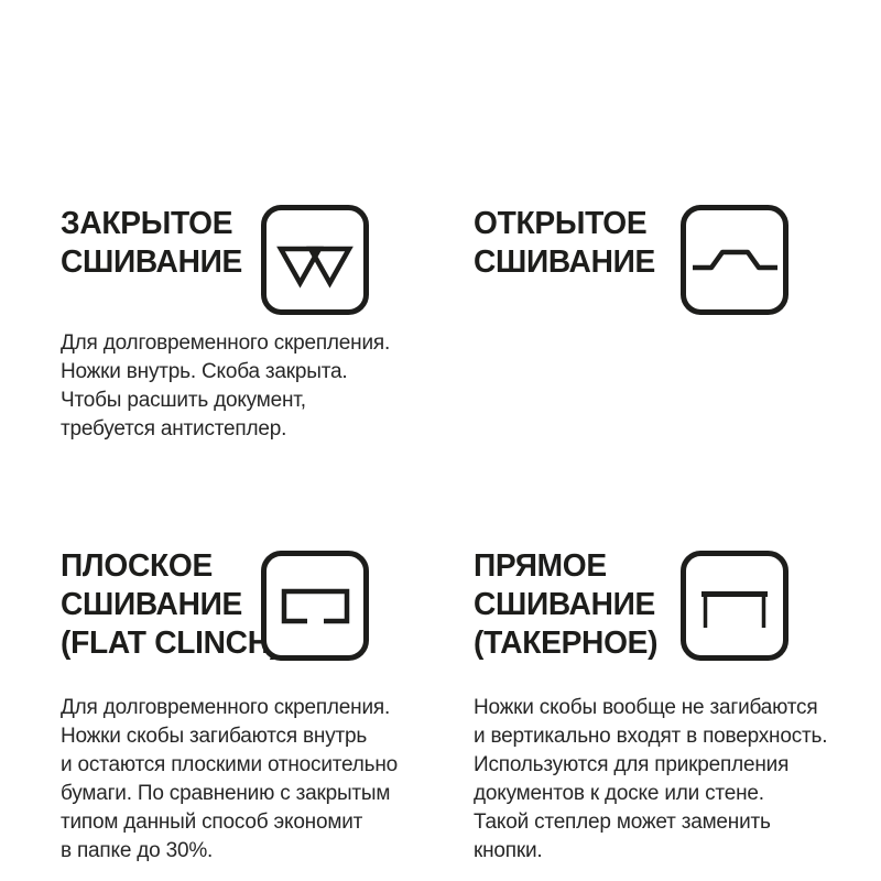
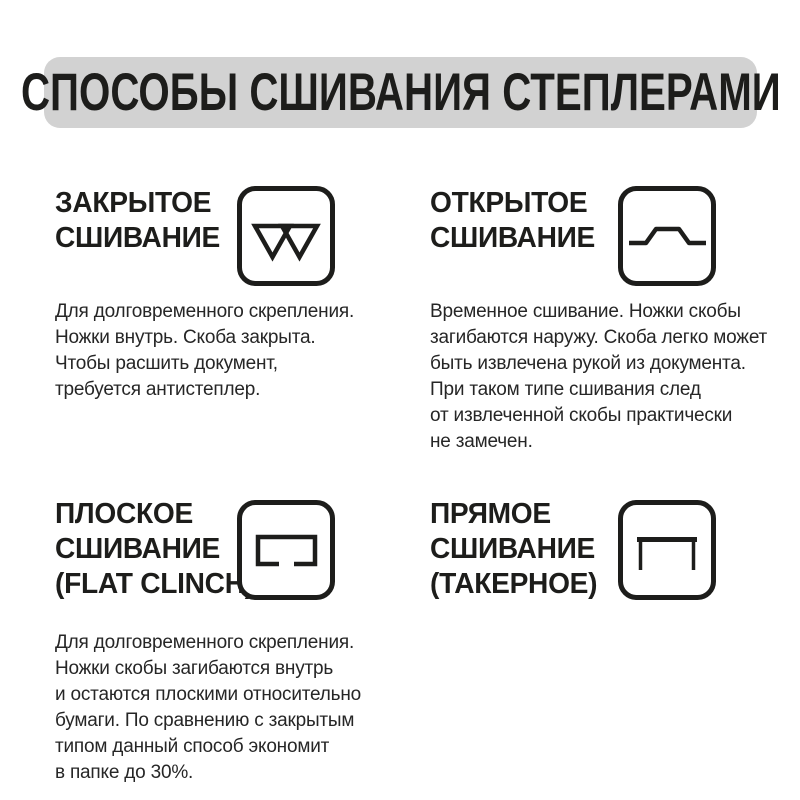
+ СПОСОБЫ СШИВАНИЯ СТЕПЛЕРАМИ
  ЗАКРЫТОЕ
  СШИВАНИЕ
  Для долговременного скрепления.
  Ножки внутрь. Скоба закрыта.
  Чтобы расшить документ,
  требуется антистеплер.
  ОТКРЫТОЕ
  СШИВАНИЕ
+ Временное сшивание. Ножки скобы
+ загибаются наружу. Скоба легко может
+ быть извлечена рукой из документа.
+ При таком типе сшивания след
+ от извлеченной скобы практически
+ не замечен.
  ПЛОСКОЕ
  СШИВАНИЕ
  (FLAT CLINCH
  Для долговременного скрепления.
  Ножки скобы загибаются внутрь
  и остаются плоскими относительно
  бумаги. По сравнению с закрытым
  типом данный способ экономит
  в папке до 30%.
  ПРЯМОЕ
  СШИВАНИЕ
  (ТАКЕРНОЕ)
- Ножки скобы вообще не загибаются
- и вертикально входят в поверхность.
- Используются для прикрепления
- документов к доске или стене.
- Такой степлер может заменить
- кнопки.
